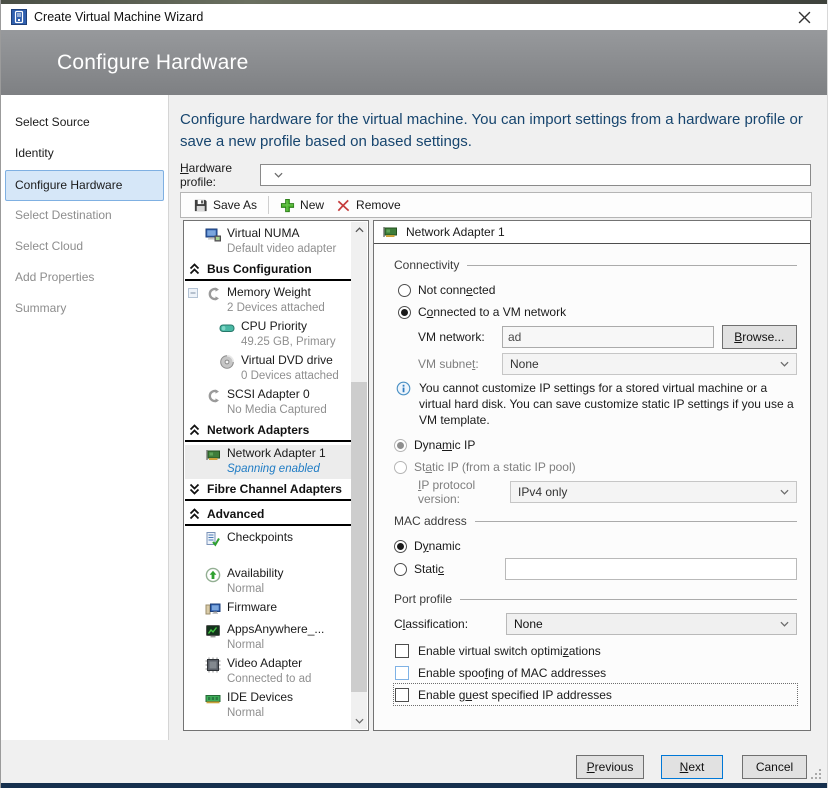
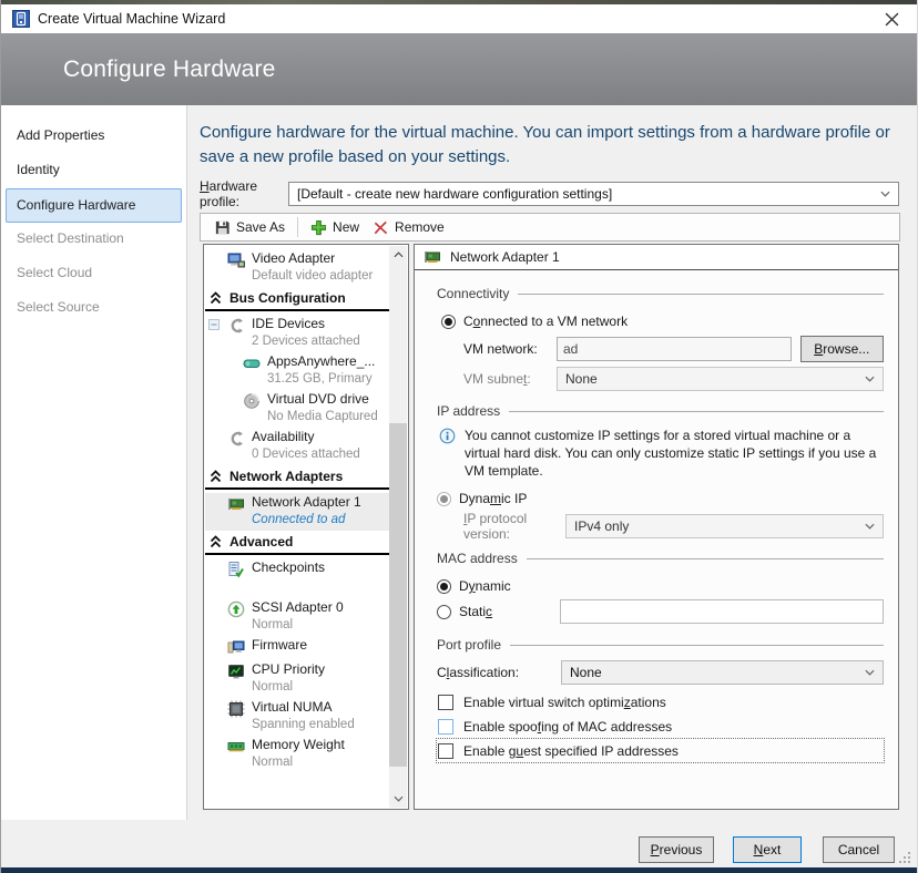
  Create Virtual Machine Wizard
  Configure Hardware
- Select Source
+ Add Properties
  Identity
  Configure Hardware
  Select Destination
  Select Cloud
- Add Properties
+ Select Source
- Summary
- Configure hardware for the virtual machine. You can import settings from a hardware profile or save a new profile based on based settings.
+ Configure hardware for the virtual machine. You can import settings from a hardware profile or save a new profile based on your settings.
  Hardware profile:
+ [Default - create new hardware configuration settings]
  Save As
  New
  Remove
- Virtual NUMA
+ Video Adapter
  Default video adapter
  Bus Configuration
- Memory Weight
+ IDE Devices
  2 Devices attached
- CPU Priority
+ AppsAnywhere_...
- 49.25 GB, Primary
+ 31.25 GB, Primary
  Virtual DVD drive
- 0 Devices attached
+ No Media Captured
- SCSI Adapter 0
+ Availability
- No Media Captured
+ 0 Devices attached
  Network Adapters
  Network Adapter 1
- Spanning enabled
+ Connected to ad
- Fibre Channel Adapters
  Advanced
  Checkpoints
- Availability
+ SCSI Adapter 0
  Normal
  Firmware
- AppsAnywhere_...
+ CPU Priority
  Normal
- Video Adapter
+ Virtual NUMA
- Connected to ad
+ Spanning enabled
- IDE Devices
+ Memory Weight
  Normal
  Network Adapter 1
  Connectivity
- Not connected
  Connected to a VM network
  VM network:
  ad
  Browse...
  VM subnet:
  None
+ IP address
- You cannot customize IP settings for a stored virtual machine or a virtual hard disk. You can save customize static IP settings if you use a VM template.
+ You cannot customize IP settings for a stored virtual machine or a virtual hard disk. You can only customize static IP settings if you use a VM template.
  Dynamic IP
- Static IP (from a static IP pool)
  IP protocol version:
  IPv4 only
  MAC address
  Dynamic
  Static
  Port profile
  Classification:
  None
  Enable virtual switch optimizations
  Enable spoofing of MAC addresses
  Enable guest specified IP addresses
  Previous
  Next
  Cancel
